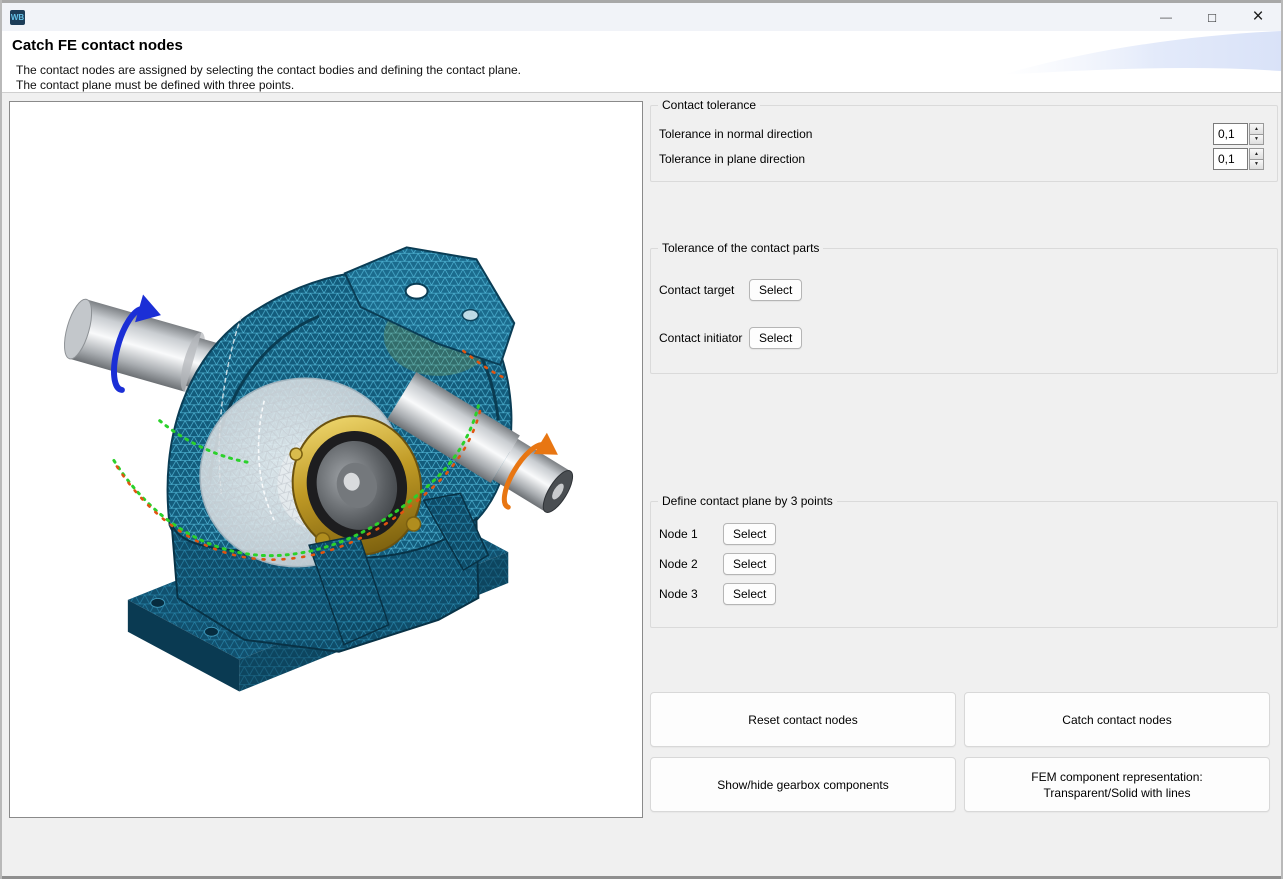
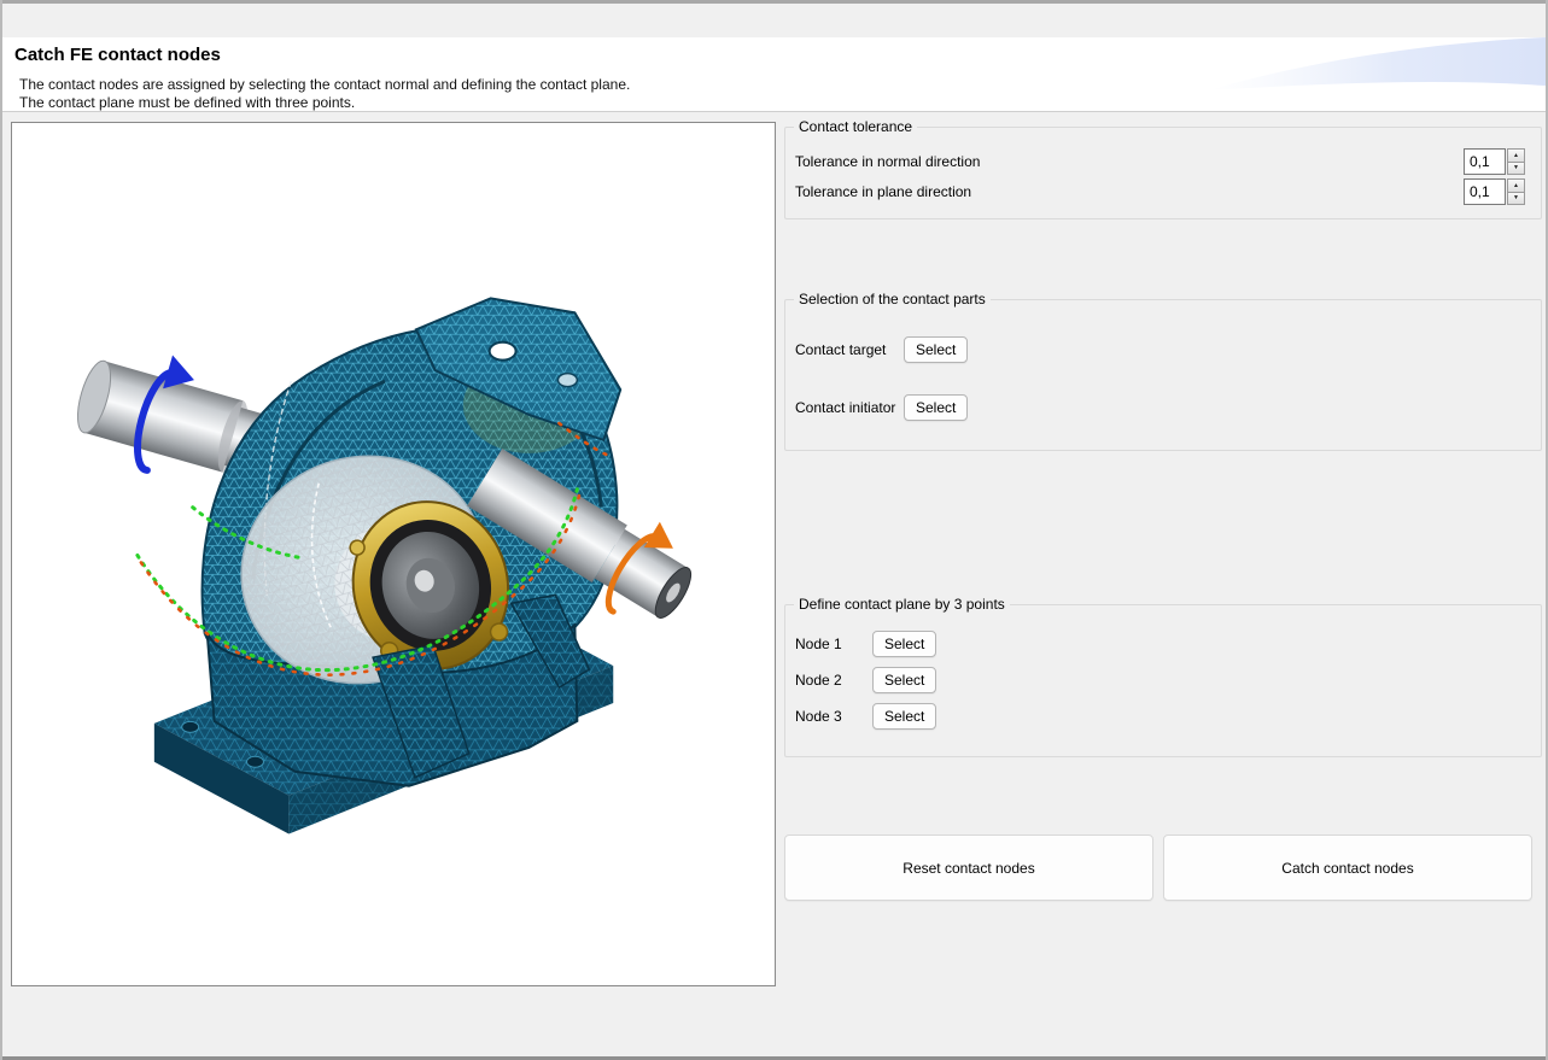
- WB
- —
- □
- ×
  Catch FE contact nodes
- The contact nodes are assigned by selecting the contact bodies and defining the contact plane.
+ The contact nodes are assigned by selecting the contact normal and defining the contact plane.
  The contact plane must be defined with three points.
  Contact tolerance
  Tolerance in normal direction
  0,1
  Tolerance in plane direction
  0,1
- Tolerance of the contact parts
+ Selection of the contact parts
  Contact target
  Select
  Contact initiator
  Select
  Define contact plane by 3 points
  Node 1
  Select
  Node 2
  Select
  Node 3
  Select
  Reset contact nodes
  Catch contact nodes
- Show/hide gearbox components
- FEM component representation:
- Transparent/Solid with lines
